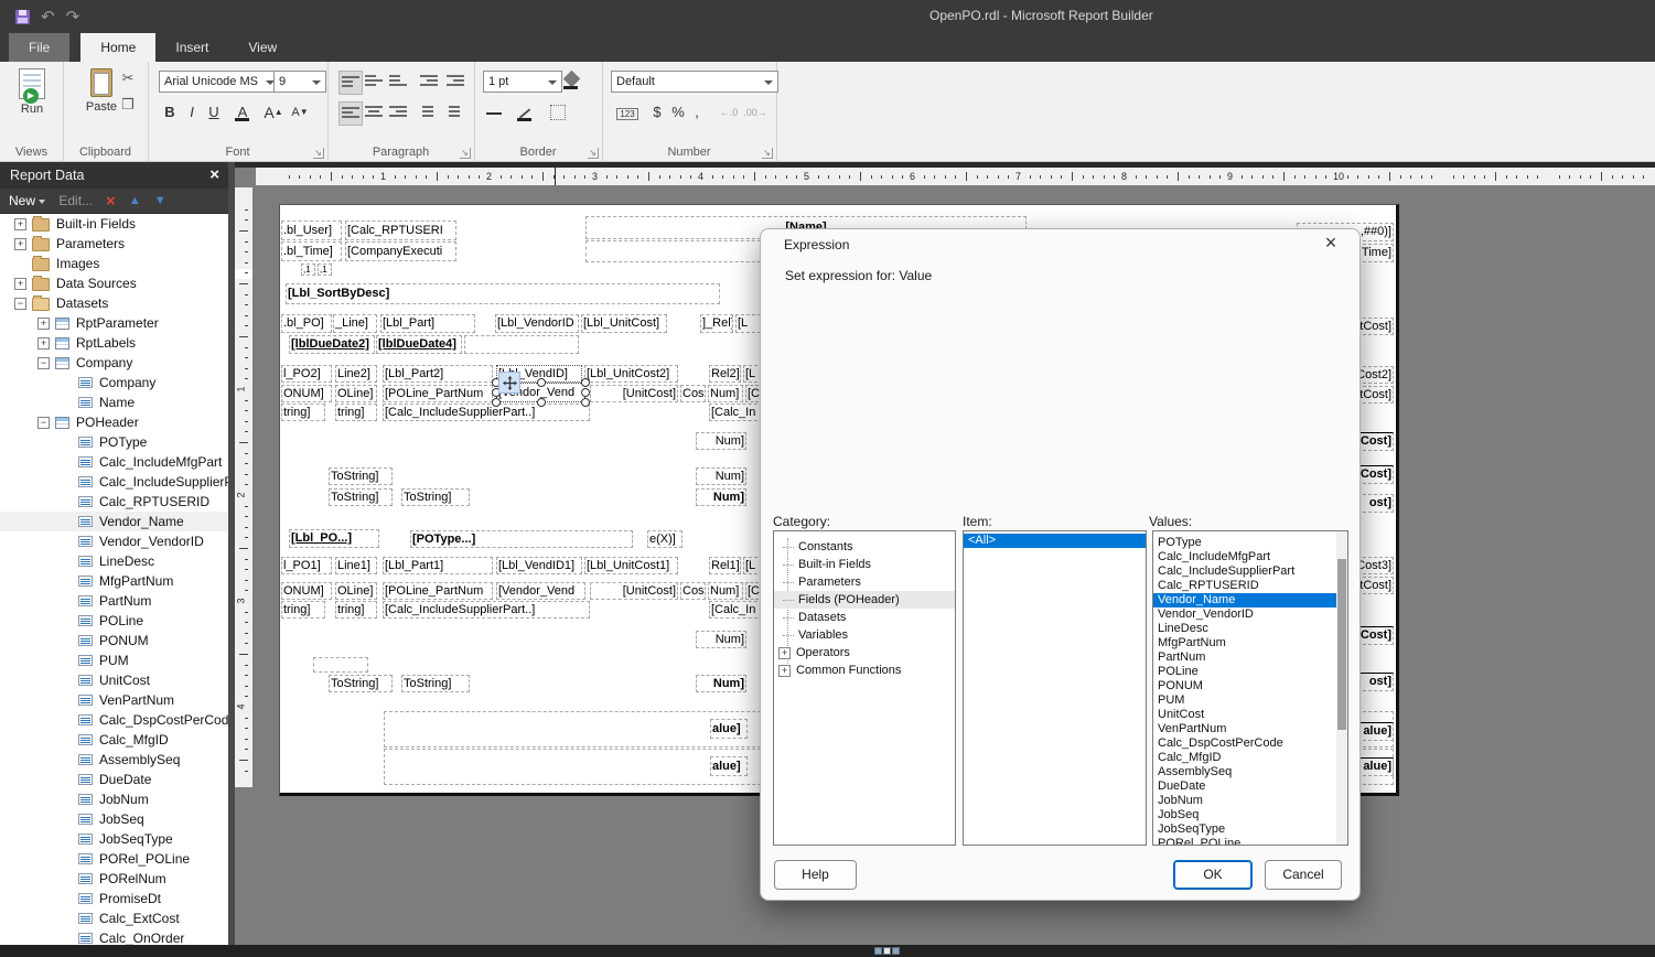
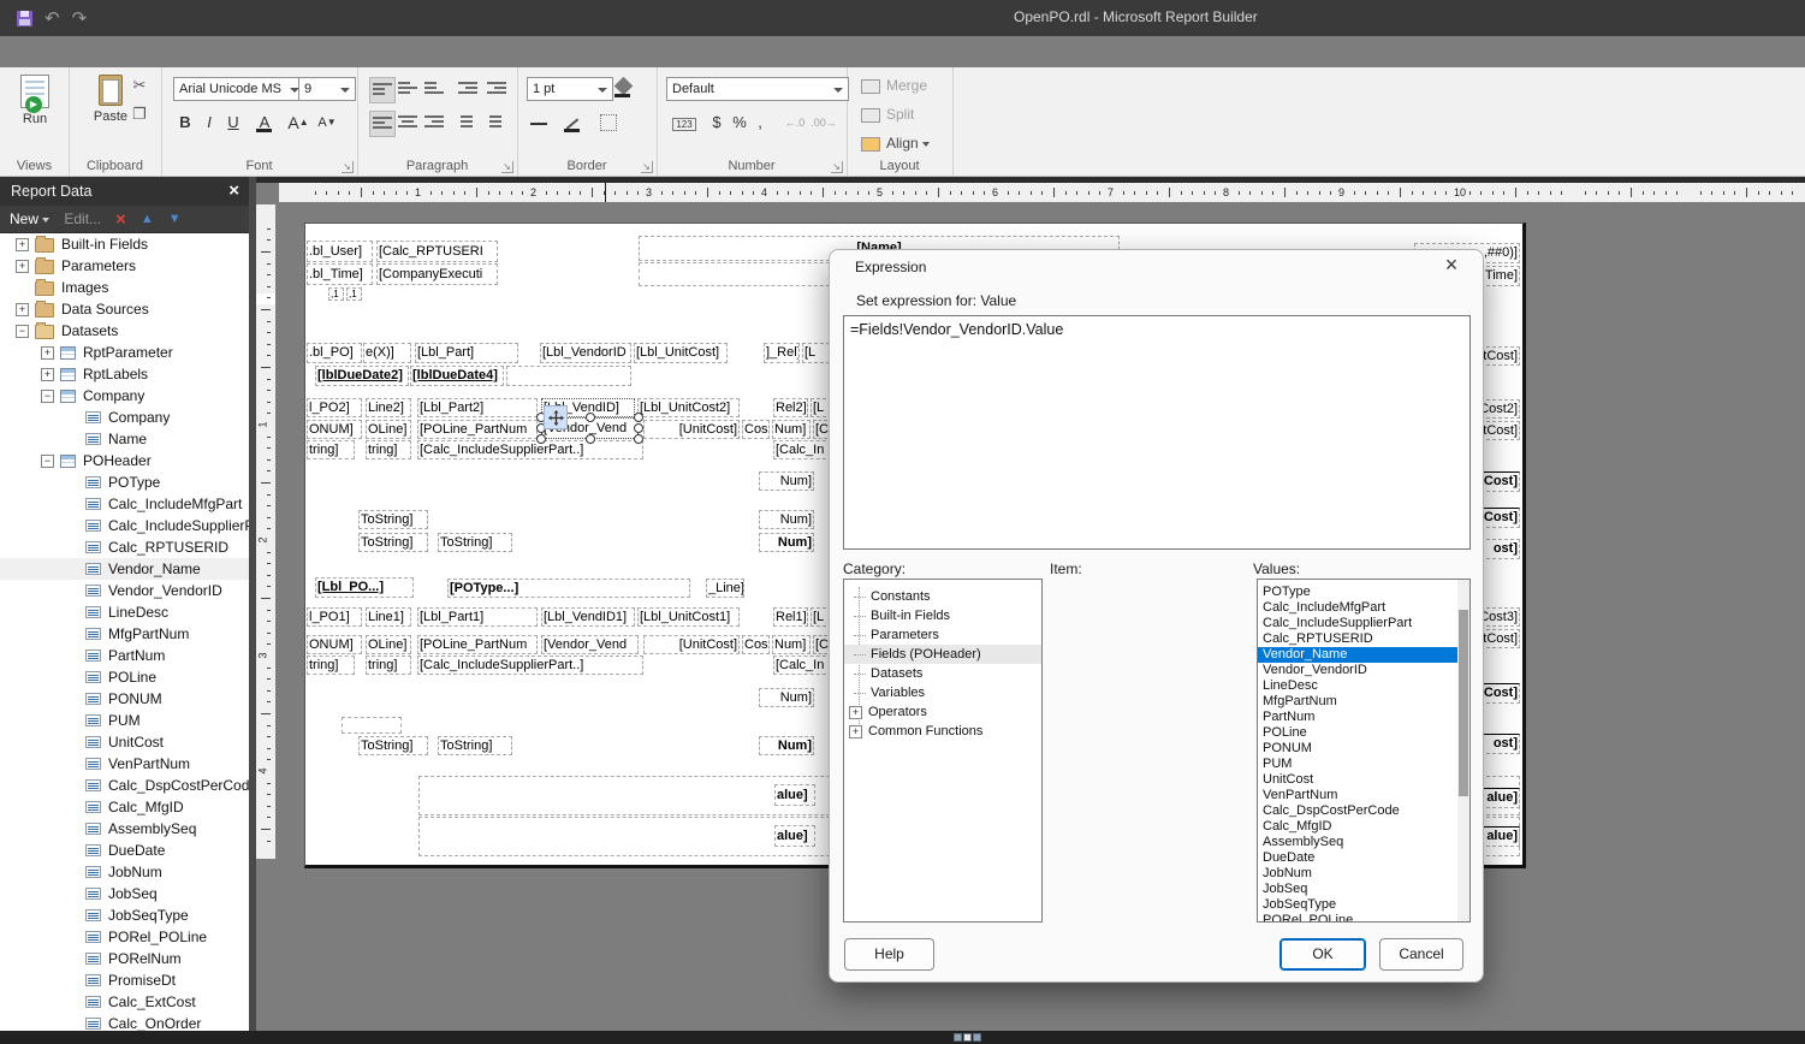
  ↶
  ↷
  OpenPO.rdl - Microsoft Report Builder
- File
- Home
- Insert
- View
  ▶
  Run
  Views
  Paste
  ✂
  ❐
  Clipboard
  Arial Unicode MS
  9
  B
  I
  U
  A
  A▲
  A▼
  Font
  ↘
  Paragraph
  ↘
  1 pt
  Border
  ↘
  Default
  123
  $
  %
  ,
  ←.0
  .00→
  Number
  ↘
+ Merge
+ Split
+ Align
+ Layout
  Report Data
  ×
  New
  Edit...
  ×
  ▲
  ▼
  +
  Built-in Fields
  +
  Parameters
  Images
  +
  Data Sources
  −
  Datasets
  +
  RptParameter
  +
  RptLabels
  −
  Company
  Company
  Name
  −
  POHeader
  POType
  Calc_IncludeMfgPart
  Calc_IncludeSupplier
  Calc_RPTUSERID
  Vendor_Name
  Vendor_VendorID
  LineDesc
  MfgPartNum
  PartNum
  POLine
  PONUM
  PUM
  UnitCost
  VenPartNum
  Calc_DspCostPerCod
  Calc_MfgID
  AssemblySeq
  DueDate
  JobNum
  JobSeq
  JobSeqType
  PORel_POLine
  PORelNum
  PromiseDt
  Calc_ExtCost
  Calc_OnOrder
  1
  2
  3
  4
  5
  6
  7
  8
  9
  10
  .bl_User]
  [Calc_RPTUSERI
  .bl_Time]
  [CompanyExecuti
  [Name]
  ,1
  ,1
- [Lbl_SortByDesc]
  .bl_PO]
- _Line]
+ e(X)]
  [Lbl_Part]
  [Lbl_VendorID
  [Lbl_UnitCost]
  ]_Rel]
  [L
  [lblDueDate2]
  [lblDueDate4]
  l_PO2]
  Line2]
  [Lbl_Part2]
  [Lbl_UnitCost2]
  Rel2]
  [L
  ONUM]
  OLine]
  [POLine_PartNum
  [UnitCost]
  Cos
  Num]
  [C
  tring]
  tring]
  [Calc_IncludeSupplierPart..]
  [Calc_In
  Num]
  ToString]
  Num]
  ToString]
  ToString]
  Num]
  [Lbl_PO...]
  [POType...]
- e(X)]
+ _Line]
  l_PO1]
  Line1]
  [Lbl_Part1]
  [Lbl_VendID1]
  [Lbl_UnitCost1]
  Rel1]
  [L
  ONUM]
  OLine]
  [POLine_PartNum
  [Vendor_Vend
  [UnitCost]
  Cos
  Num]
  [C
  tring]
  tring]
  [Calc_IncludeSupplierPart..]
  [Calc_In
  Num]
  ToString]
  ToString]
  Num]
  alue]
  alue]
  ,##0)]
  Time]
  tCost]
  Cost2]
  tCost]
  Cost]
  Cost]
  ost]
  Cost3]
  tCost]
  Cost]
  ost]
  alue]
  alue]
  Expression
  ×
  Set expression for: Value
+ =Fields!Vendor_VendorID.Value
  Category:
  Item:
  Values:
  Constants
  Built-in Fields
  Parameters
  Fields (POHeader)
  Datasets
  Variables
  +
  Operators
  +
  Common Functions
- <All>
  POType
  Calc_IncludeMfgPart
  Calc_IncludeSupplierPart
  Calc_RPTUSERID
  Vendor_Name
  Vendor_VendorID
  LineDesc
  MfgPartNum
  PartNum
  POLine
  PONUM
  PUM
  UnitCost
  VenPartNum
  Calc_DspCostPerCode
  Calc_MfgID
  AssemblySeq
  DueDate
  JobNum
  JobSeq
  JobSeqType
  PORel_POLine
  Help
  OK
  Cancel
